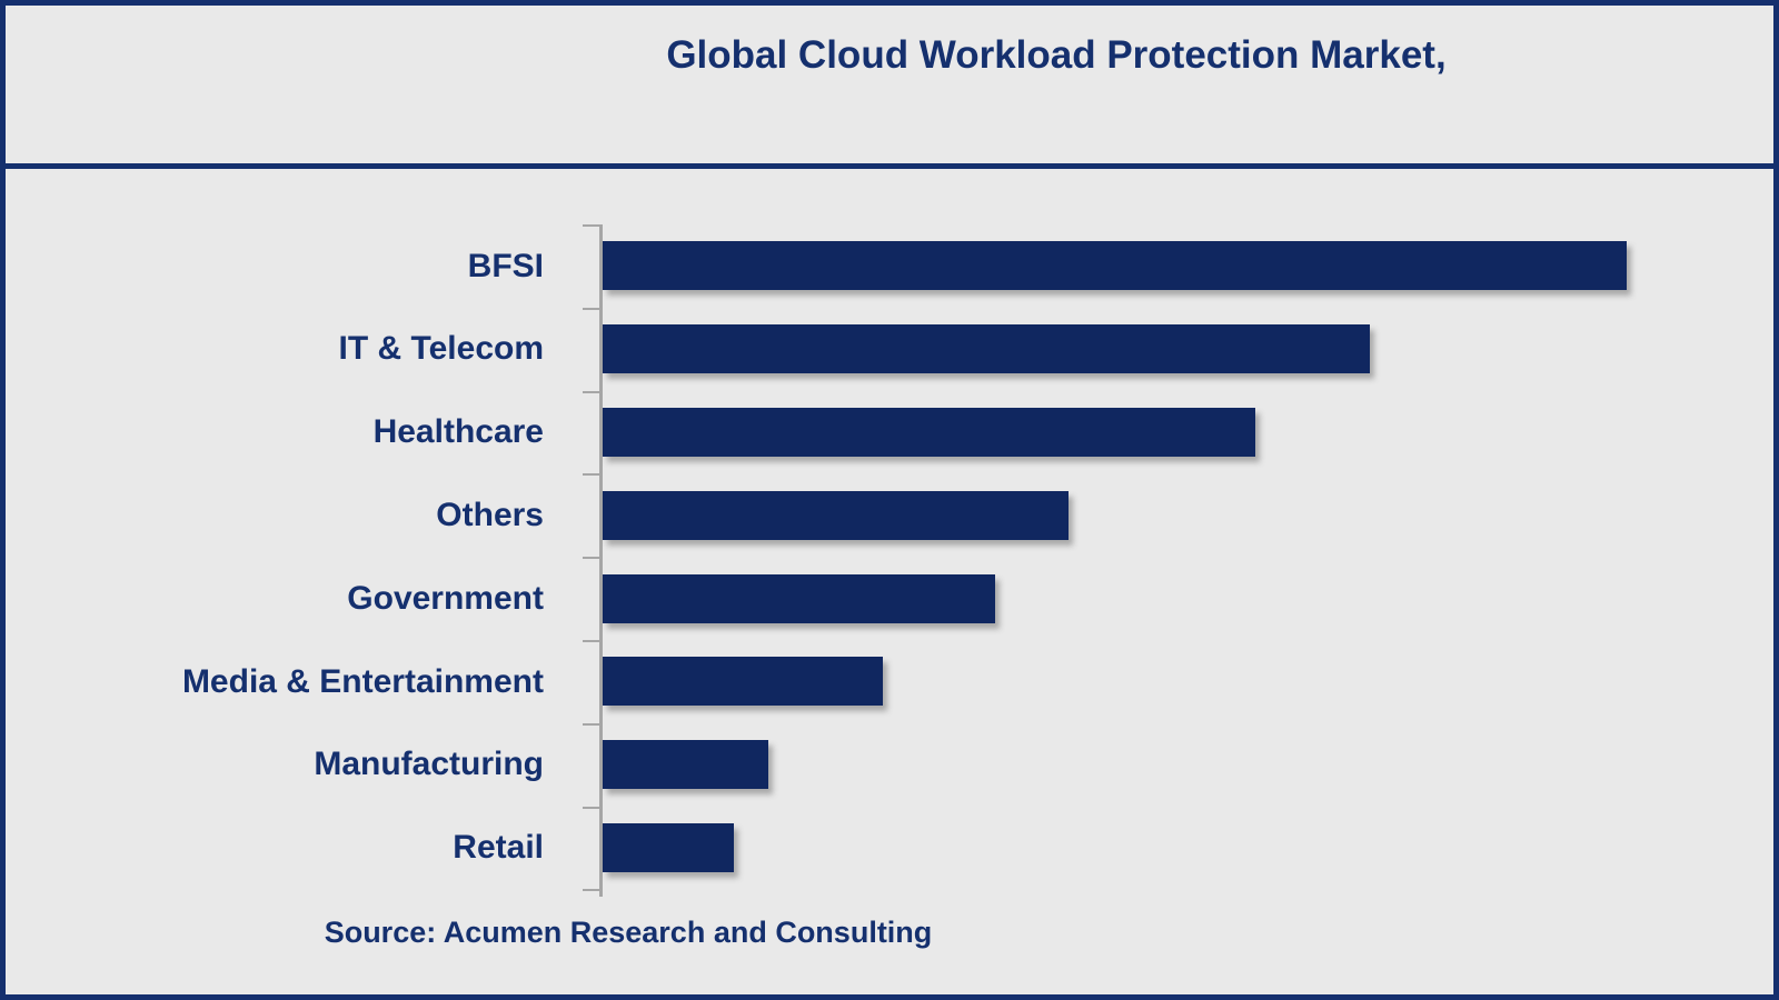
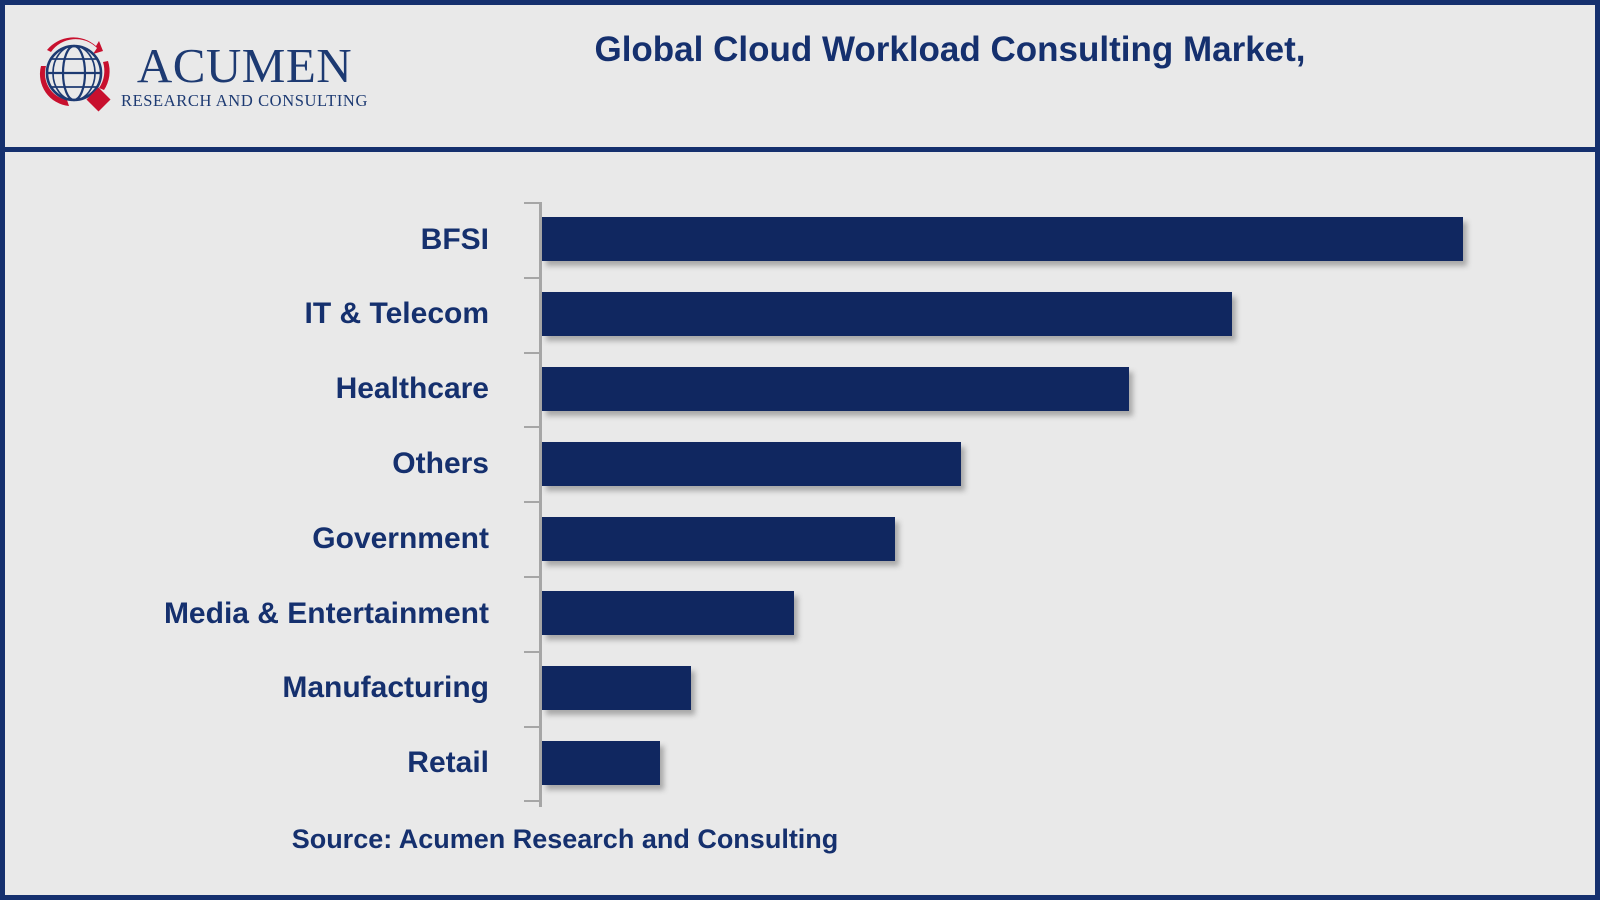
+ ACUMEN
+ RESEARCH AND CONSULTING
- Global Cloud Workload Protection Market,
+ Global Cloud Workload Consulting Market,
  BFSI
  IT & Telecom
  Healthcare
  Others
  Government
  Media & Entertainment
  Manufacturing
  Retail
  Source: Acumen Research and Consulting
